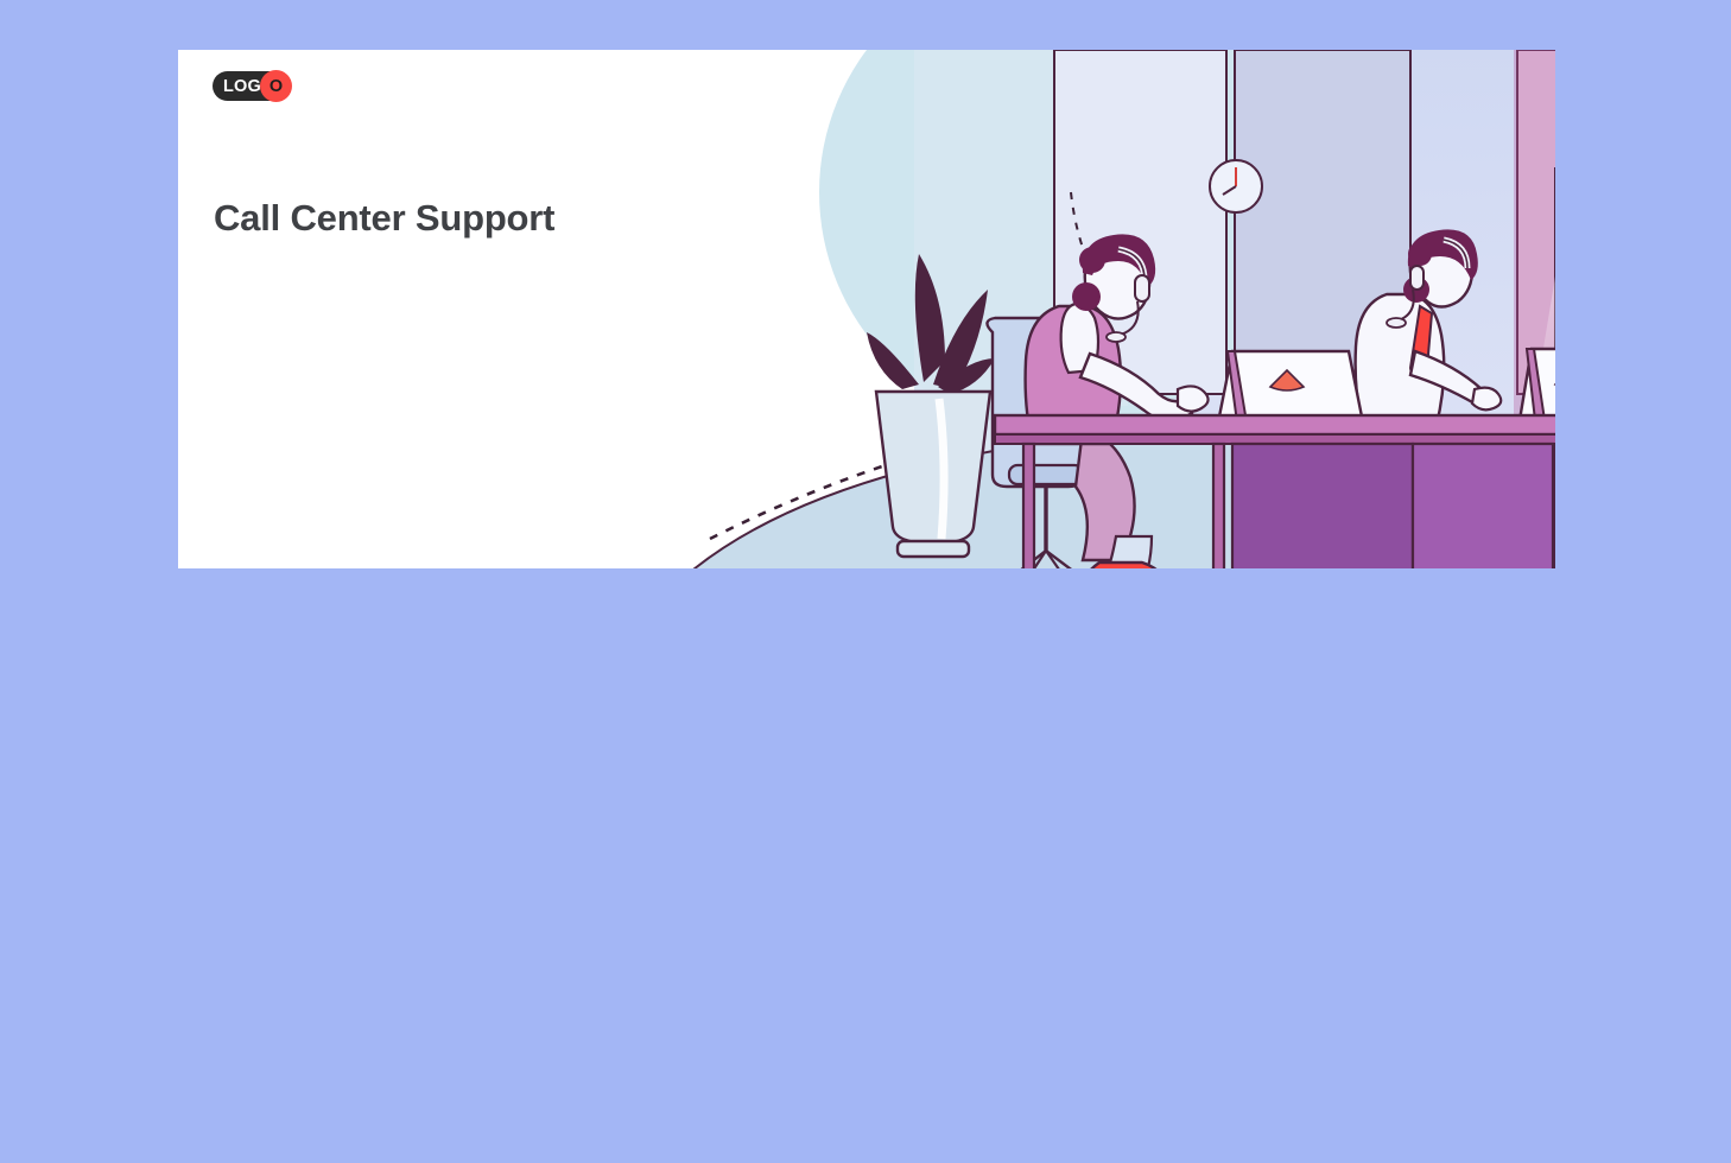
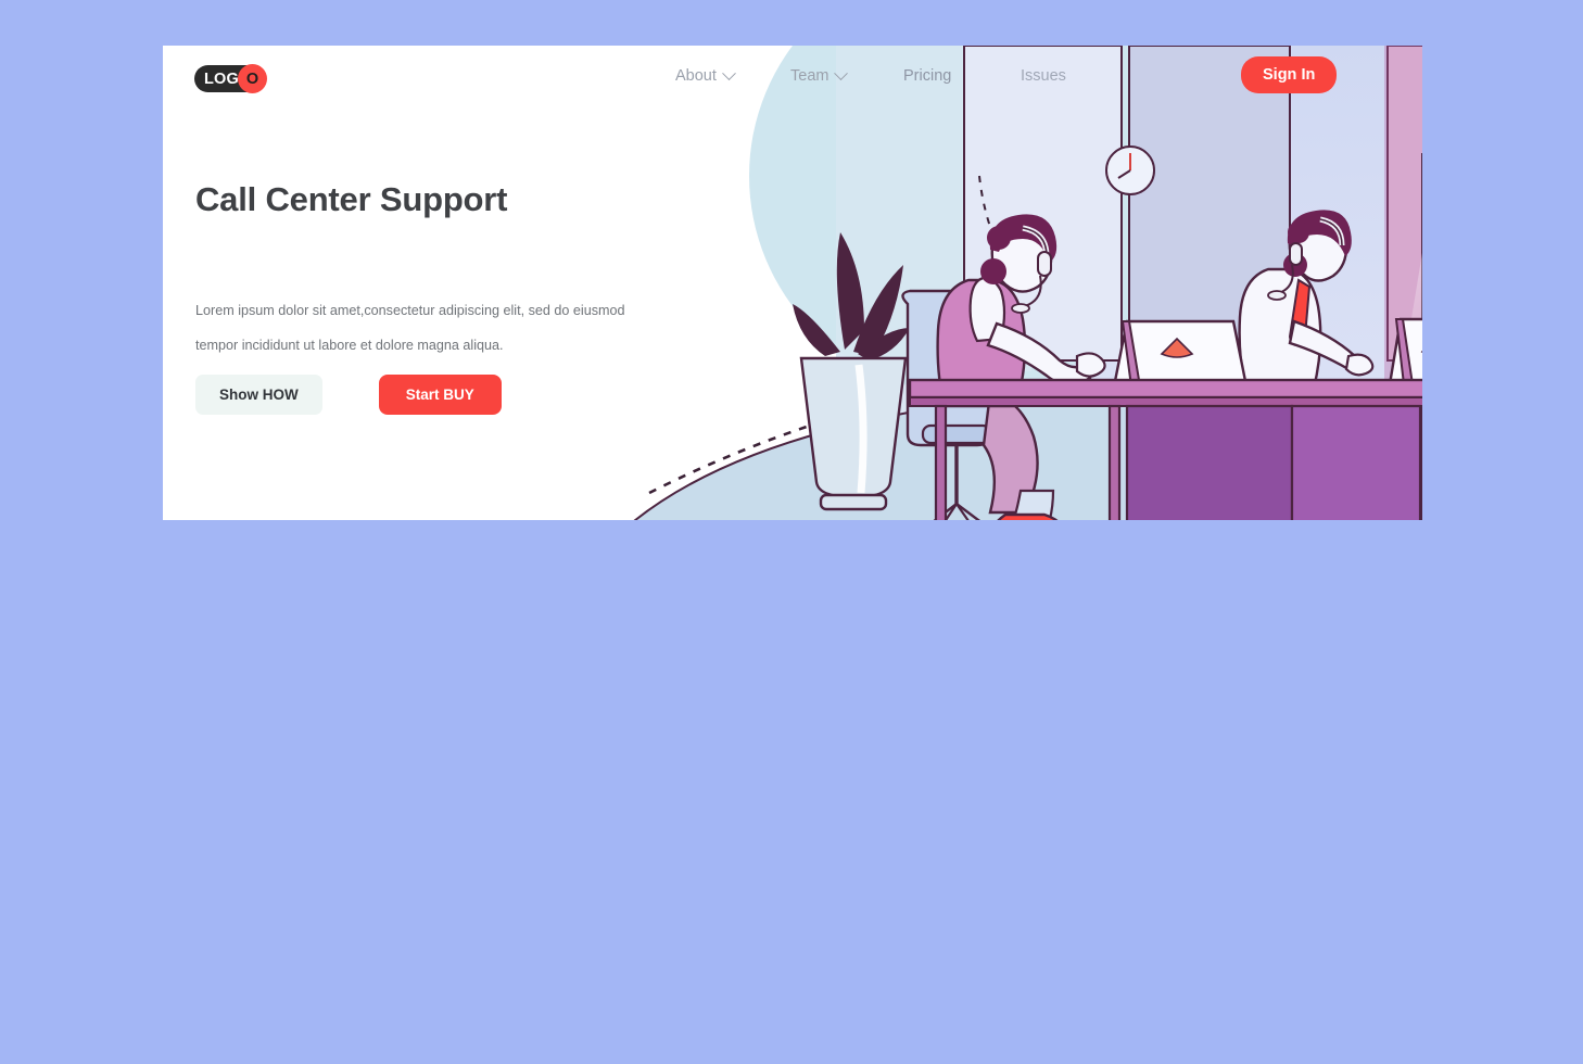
  LOG
  O
  Call Center Support
+ Lorem ipsum dolor sit amet,consectetur adipiscing elit, sed do eiusmod tempor incididunt ut labore et dolore magna aliqua.
+ Show HOW
+ Start BUY
+ About
+ Team
+ Pricing
+ Issues
+ Sign In
